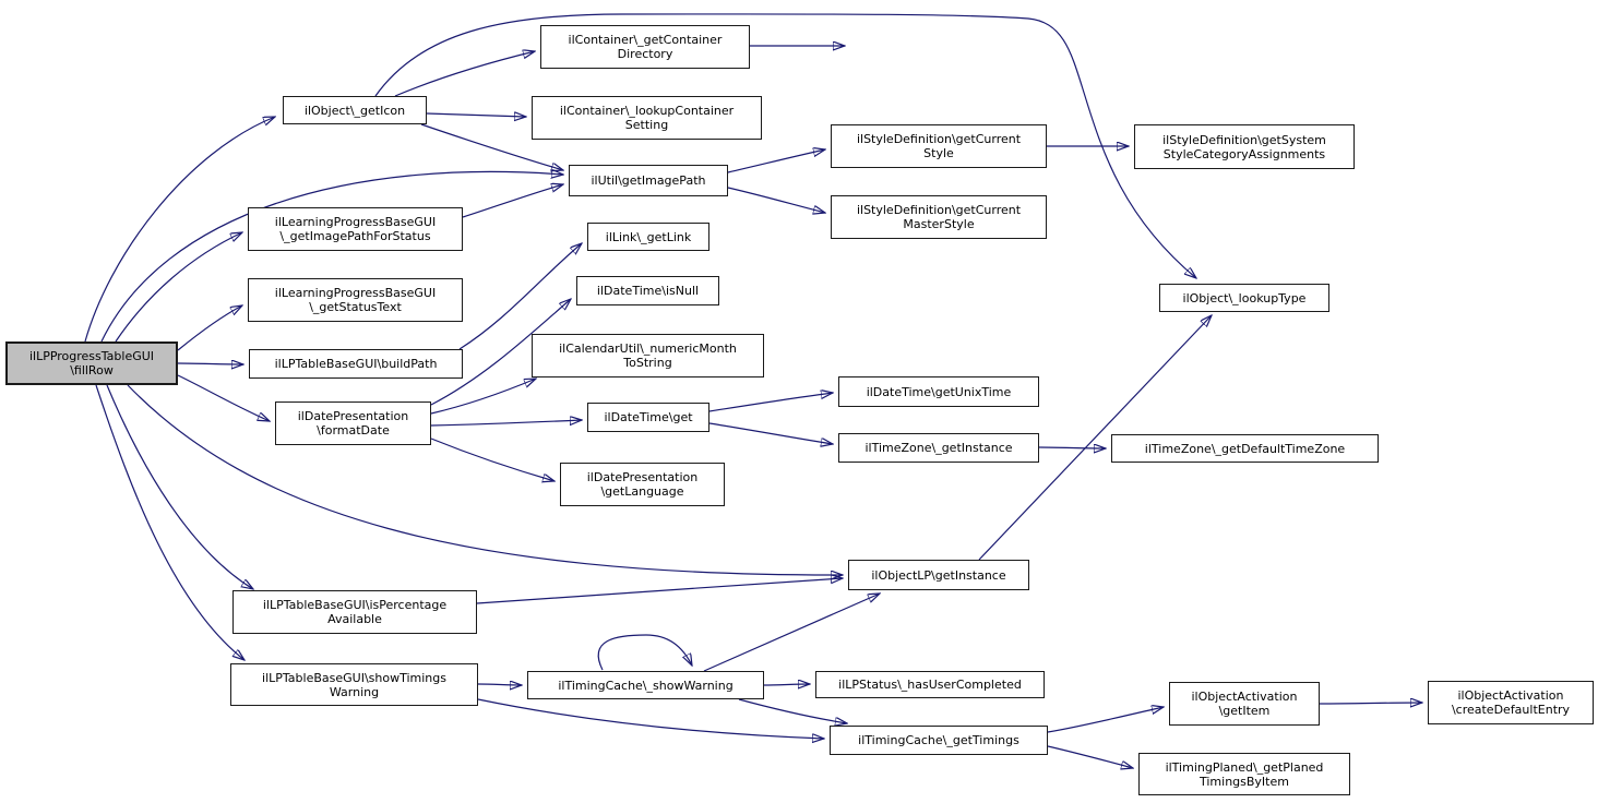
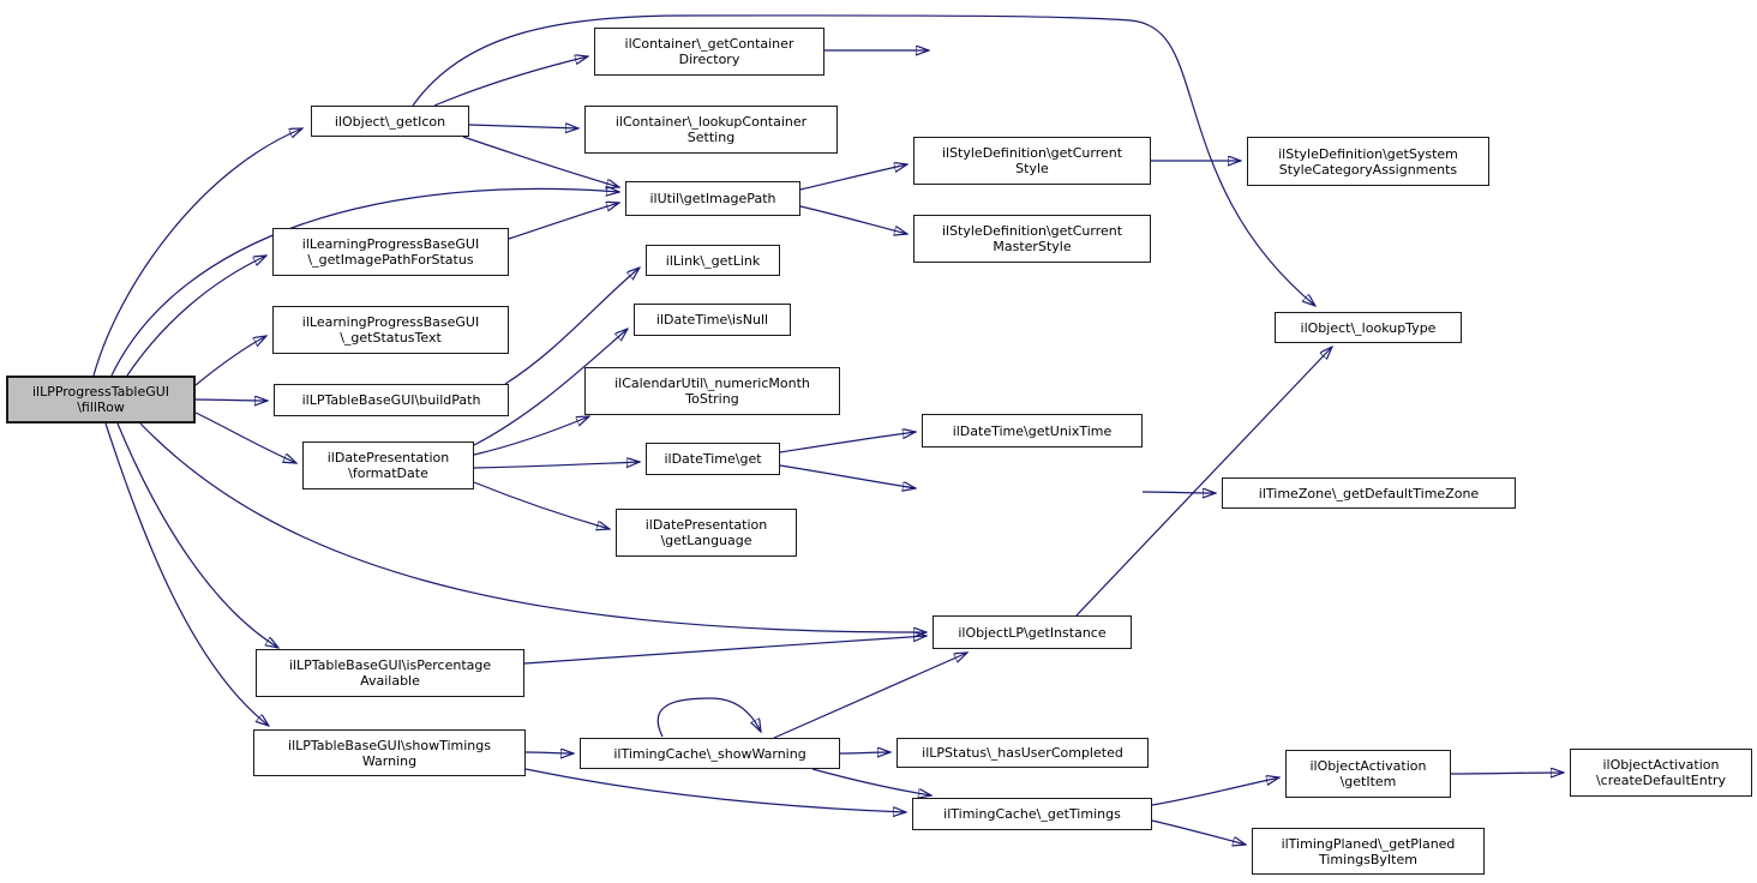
  ilLPProgressTableGUI
  \fillRow
  ilObject\_getIcon
  ilContainer\_getContainer
  Directory
  ilContainer\_lookupContainer
  Setting
  ilUtil\getImagePath
  ilLearningProgressBaseGUI
  \_getImagePathForStatus
  ilLearningProgressBaseGUI
  \_getStatusText
  ilLPTableBaseGUI\buildPath
  ilDatePresentation
  \formatDate
  ilLink\_getLink
  ilDateTime\isNull
  ilCalendarUtil\_numericMonth
  ToString
  ilDateTime\get
  ilDatePresentation
  \getLanguage
  ilStyleDefinition\getCurrent
  Style
  ilStyleDefinition\getCurrent
  MasterStyle
  ilStyleDefinition\getSystem
  StyleCategoryAssignments
  ilObject\_lookupType
  ilDateTime\getUnixTime
- ilTimeZone\_getInstance
  ilTimeZone\_getDefaultTimeZone
  ilObjectLP\getInstance
  ilLPTableBaseGUI\isPercentage
  Available
  ilLPTableBaseGUI\showTimings
  Warning
  ilTimingCache\_showWarning
  ilLPStatus\_hasUserCompleted
  ilTimingCache\_getTimings
  ilObjectActivation
  \getItem
  ilObjectActivation
  \createDefaultEntry
  ilTimingPlaned\_getPlaned
  TimingsByItem
